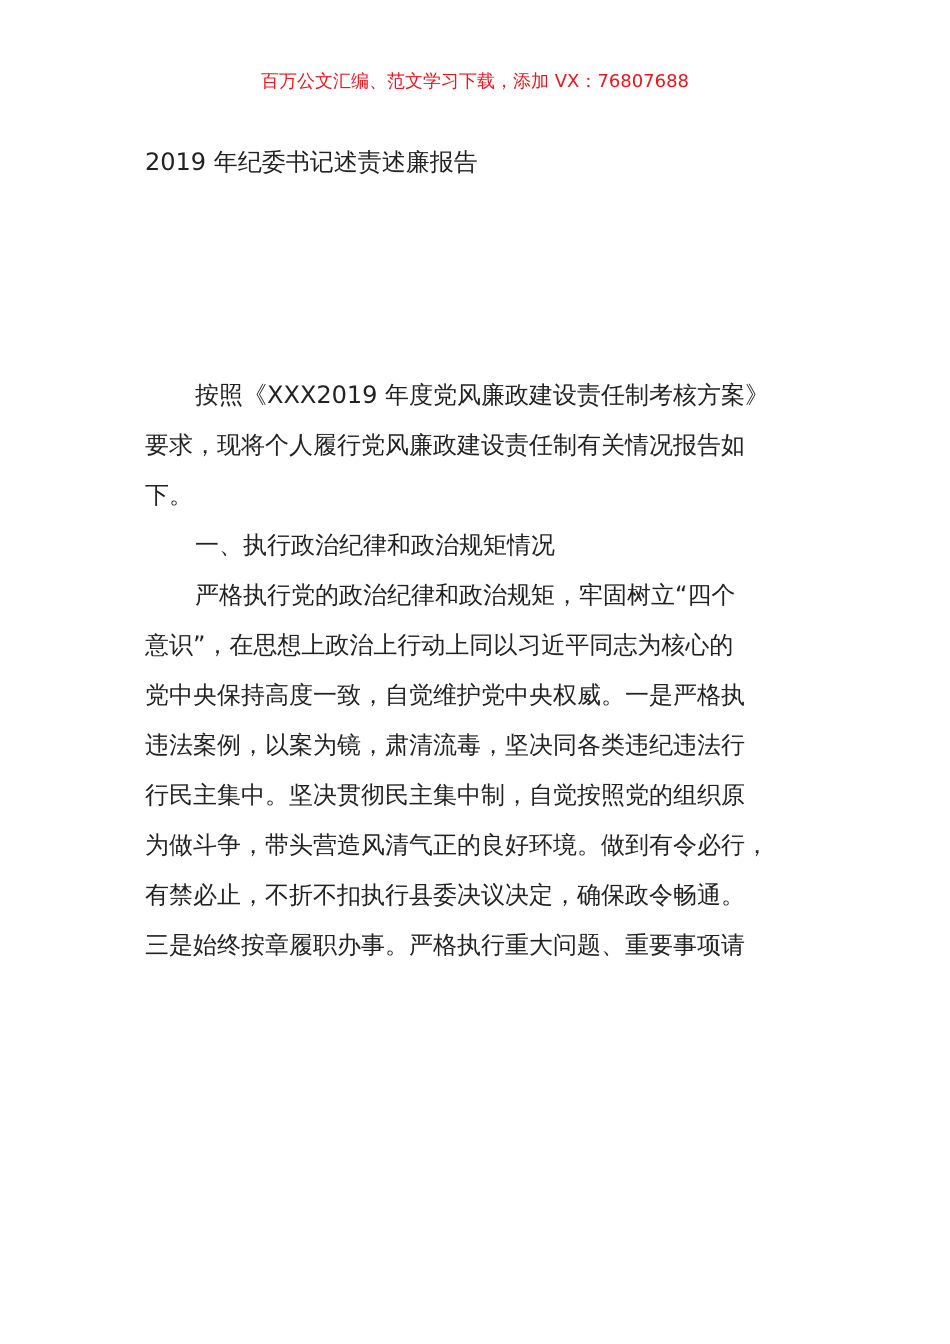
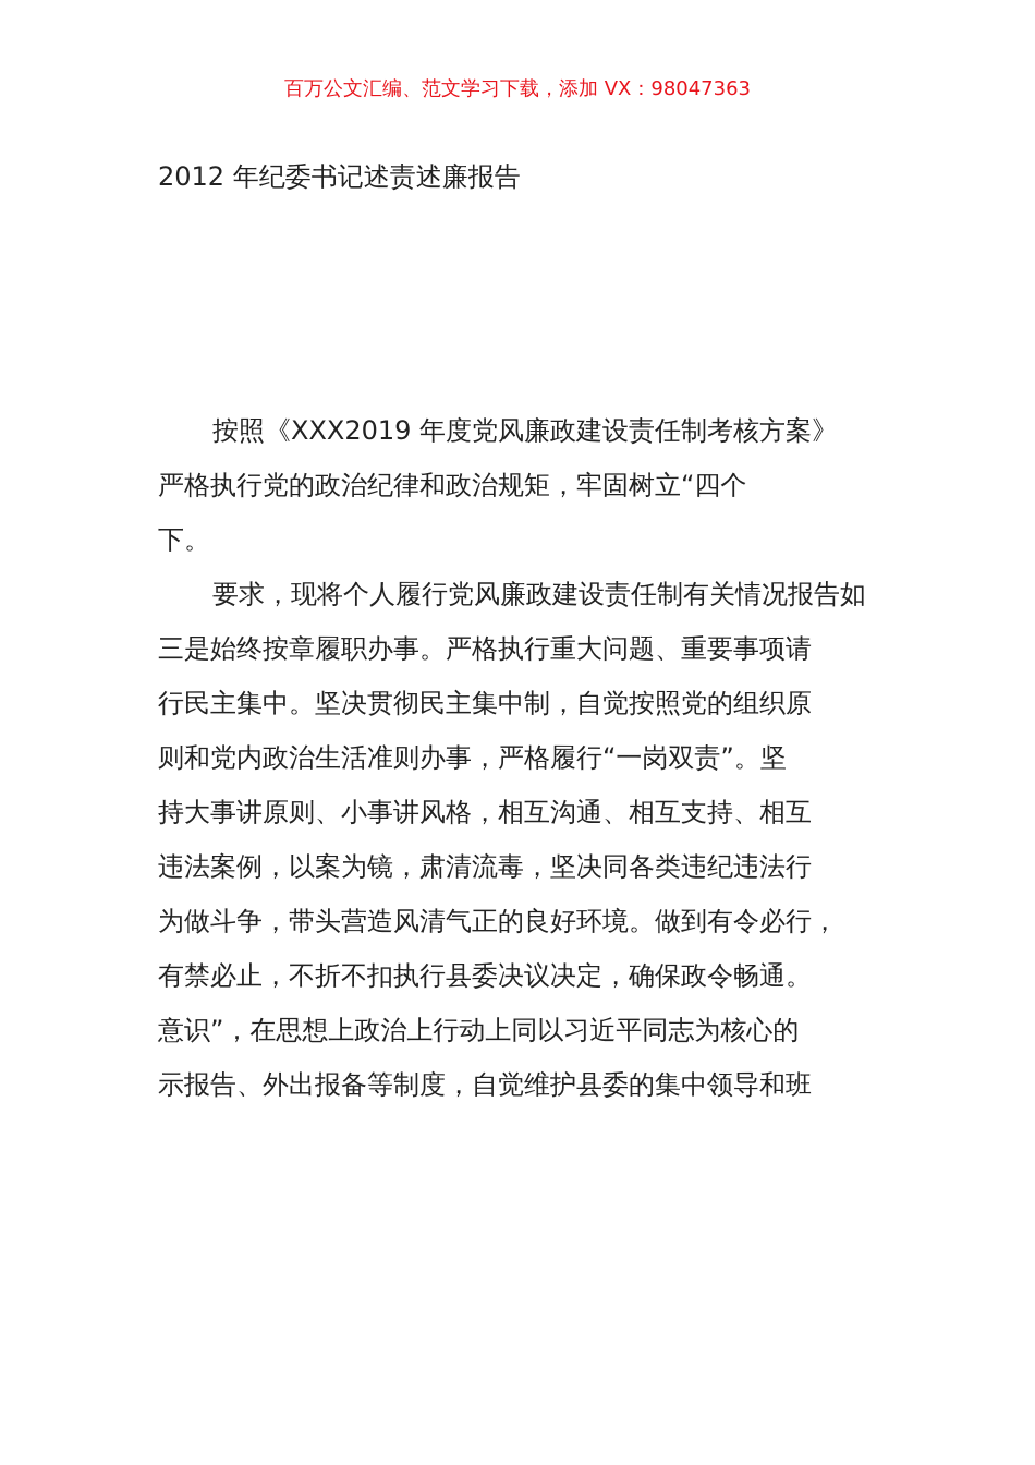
- 百万公文汇编、范文学习下载，添加 VX：76807688
+ 百万公文汇编、范文学习下载，添加 VX：98047363
- 2019 年纪委书记述责述廉报告
+ 2012 年纪委书记述责述廉报告
  按照《XXX2019 年度党风廉政建设责任制考核方案》
- 要求，现将个人履行党风廉政建设责任制有关情况报告如
+ 严格执行党的政治纪律和政治规矩，牢固树立“四个
  下。
- 一、执行政治纪律和政治规矩情况
- 严格执行党的政治纪律和政治规矩，牢固树立“四个
+ 要求，现将个人履行党风廉政建设责任制有关情况报告如
- 意识”，在思想上政治上行动上同以习近平同志为核心的
+ 三是始终按章履职办事。严格执行重大问题、重要事项请
- 党中央保持高度一致，自觉维护党中央权威。一是严格执
- 违法案例，以案为镜，肃清流毒，坚决同各类违纪违法行
+ 行民主集中。坚决贯彻民主集中制，自觉按照党的组织原
+ 则和党内政治生活准则办事，严格履行“一岗双责”。坚
+ 持大事讲原则、小事讲风格，相互沟通、相互支持、相互
- 行民主集中。坚决贯彻民主集中制，自觉按照党的组织原
+ 违法案例，以案为镜，肃清流毒，坚决同各类违纪违法行
  为做斗争，带头营造风清气正的良好环境。做到有令必行，
  有禁必止，不折不扣执行县委决议决定，确保政令畅通。
- 三是始终按章履职办事。严格执行重大问题、重要事项请
+ 意识”，在思想上政治上行动上同以习近平同志为核心的
+ 示报告、外出报备等制度，自觉维护县委的集中领导和班
